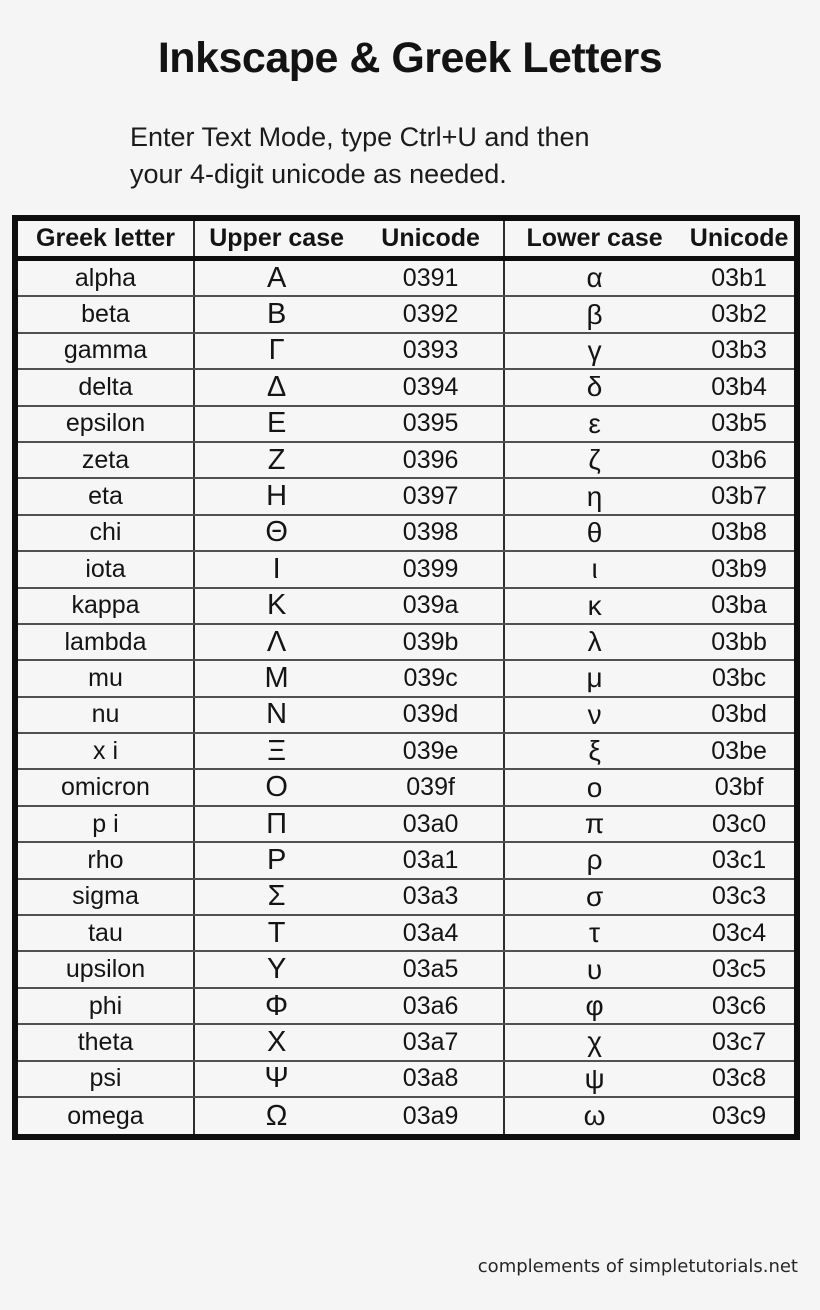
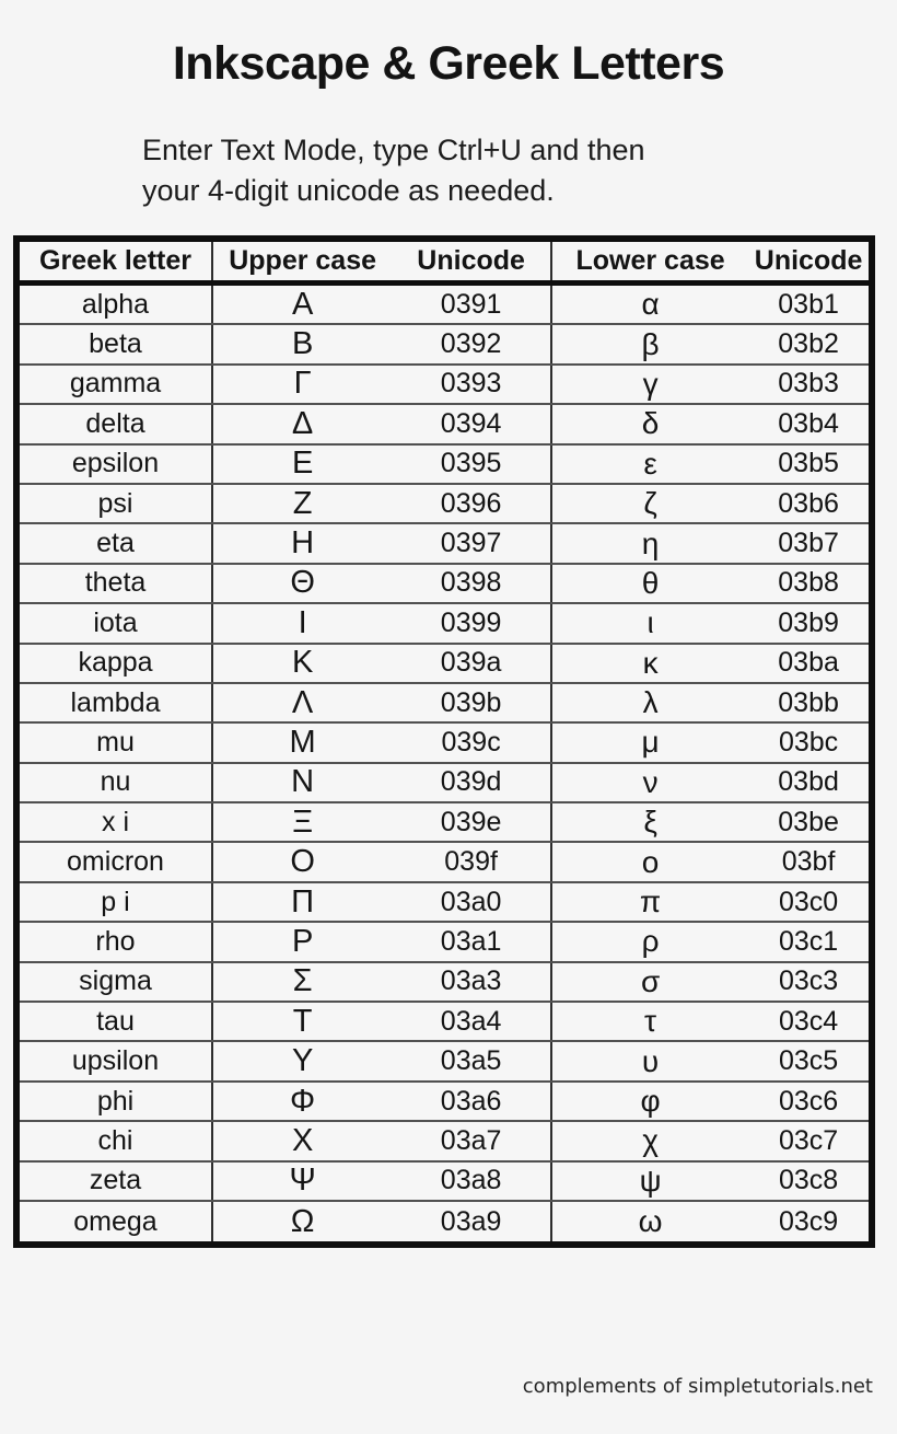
  Inkscape & Greek Letters
  Enter Text Mode, type Ctrl+U and then
  your 4-digit unicode as needed.
  Greek letter
  Upper case
  Unicode
  Lower case
  Unicode
  alpha
  Α
  0391
  α
  03b1
  beta
  Β
  0392
  β
  03b2
  gamma
  Γ
  0393
  γ
  03b3
  delta
  Δ
  0394
  δ
  03b4
  epsilon
  Ε
  0395
  ε
  03b5
- zeta
+ psi
  Ζ
  0396
  ζ
  03b6
  eta
  Η
  0397
  η
  03b7
- chi
+ theta
  Θ
  0398
  θ
  03b8
  iota
  Ι
  0399
  ι
  03b9
  kappa
  Κ
  039a
  κ
  03ba
  lambda
  Λ
  039b
  λ
  03bb
  mu
  Μ
  039c
  μ
  03bc
  nu
  Ν
  039d
  ν
  03bd
  x i
  Ξ
  039e
  ξ
  03be
  omicron
  Ο
  039f
  ο
  03bf
  p i
  Π
  03a0
  π
  03c0
  rho
  Ρ
  03a1
  ρ
  03c1
  sigma
  Σ
  03a3
  σ
  03c3
  tau
  Τ
  03a4
  τ
  03c4
  upsilon
  Υ
  03a5
  υ
  03c5
  phi
  Φ
  03a6
  φ
  03c6
- theta
+ chi
  Χ
  03a7
  χ
  03c7
- psi
+ zeta
  Ψ
  03a8
  ψ
  03c8
  omega
  Ω
  03a9
  ω
  03c9
  complements of simpletutorials.net
